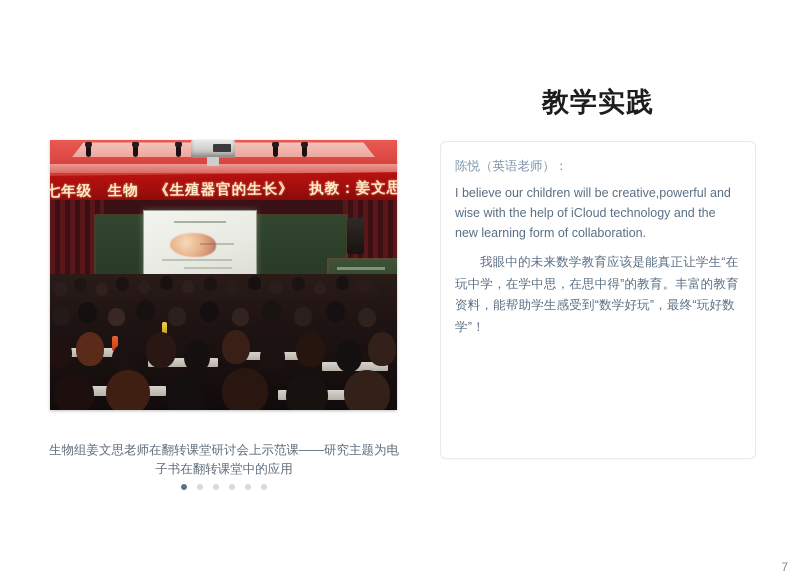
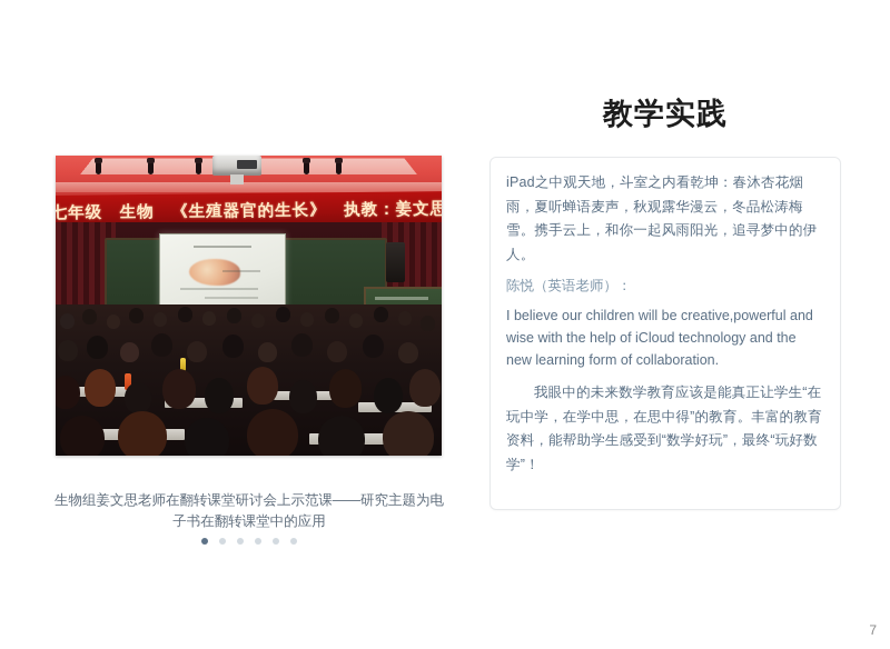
  教学实践
  七年级 生物 《生殖器官的生长》 执教：姜文思
  生物组姜文思老师在翻转课堂研讨会上示范课——研究主题为电子书在翻转课堂中的应用
+ iPad之中观天地，斗室之内看乾坤：春沐杏花烟雨，夏听蝉语麦声，秋观露华漫云，冬品松涛梅雪。携手云上，和你一起风雨阳光，追寻梦中的伊人。
  陈悦（英语老师）：
  I believe our children will be creative,powerful and wise with the help of iCloud technology and the new learning form of collaboration.
  我眼中的未来数学教育应该是能真正让学生“在玩中学，在学中思，在思中得”的教育。丰富的教育资料，能帮助学生感受到“数学好玩”，最终“玩好数学”！
  7
